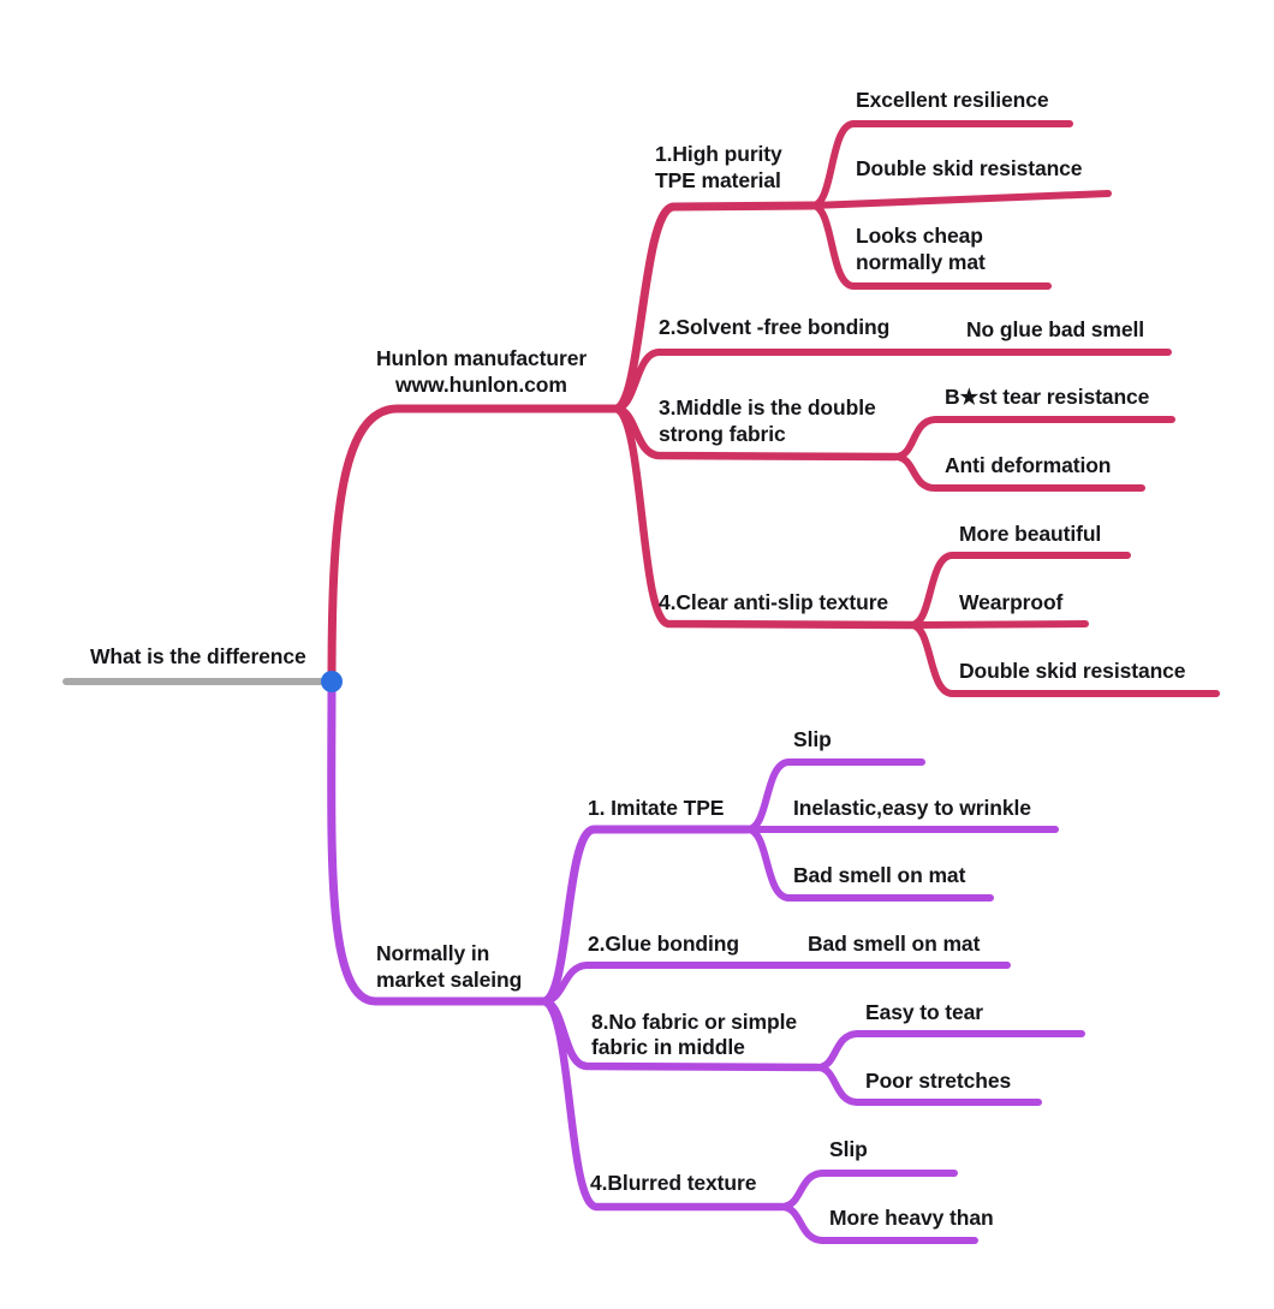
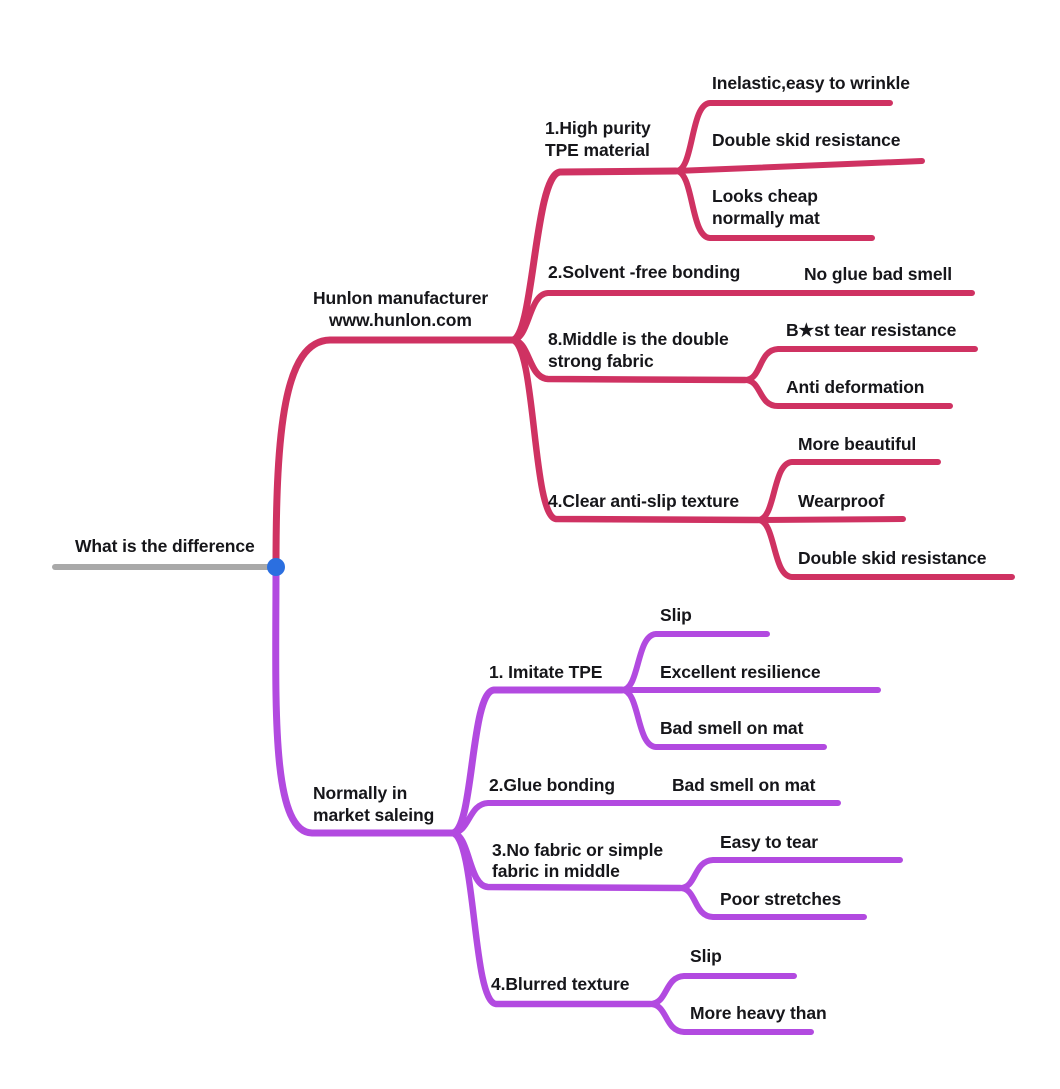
  What is the difference
  Hunlon manufacturer
  www.hunlon.com
  1.High purity
  TPE material
- Excellent resilience
+ Inelastic,easy to wrinkle
  Double skid resistance
  Looks cheap
  normally mat
  2.Solvent -free bonding
  No glue bad smell
- 3.Middle is the double
+ 8.Middle is the double
  strong fabric
  B★st tear resistance
  Anti deformation
  4.Clear anti-slip texture
  More beautiful
  Wearproof
  Double skid resistance
  Normally in
  market saleing
  1. Imitate TPE
  Slip
- Inelastic,easy to wrinkle
+ Excellent resilience
  Bad smell on mat
  2.Glue bonding
  Bad smell on mat
- 8.No fabric or simple
+ 3.No fabric or simple
  fabric in middle
  Easy to tear
  Poor stretches
  4.Blurred texture
  Slip
  More heavy than
